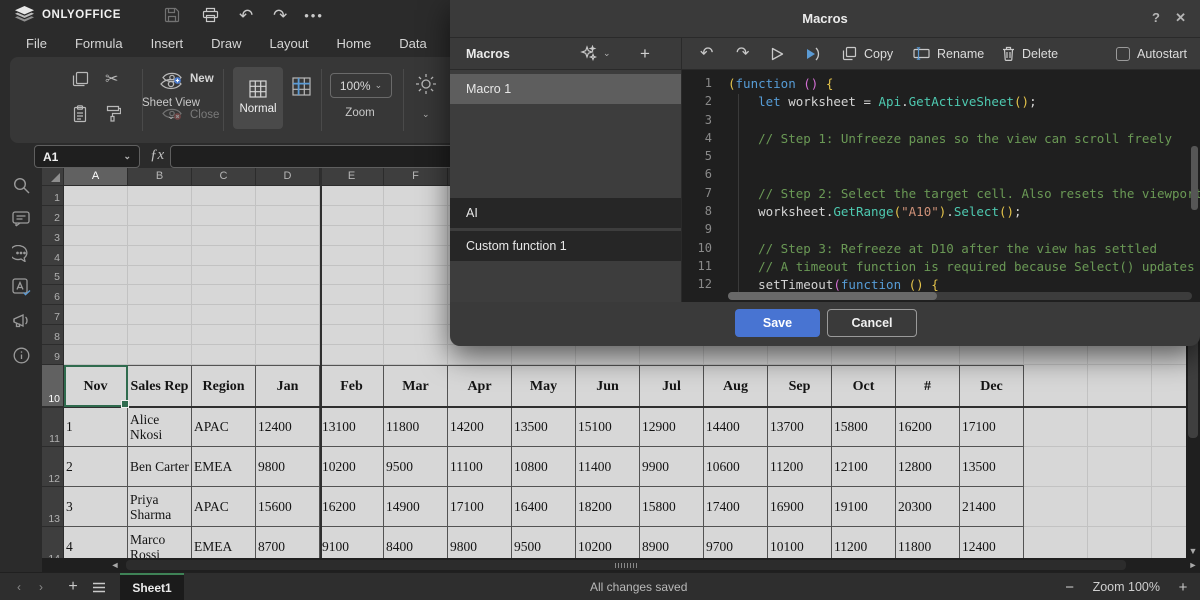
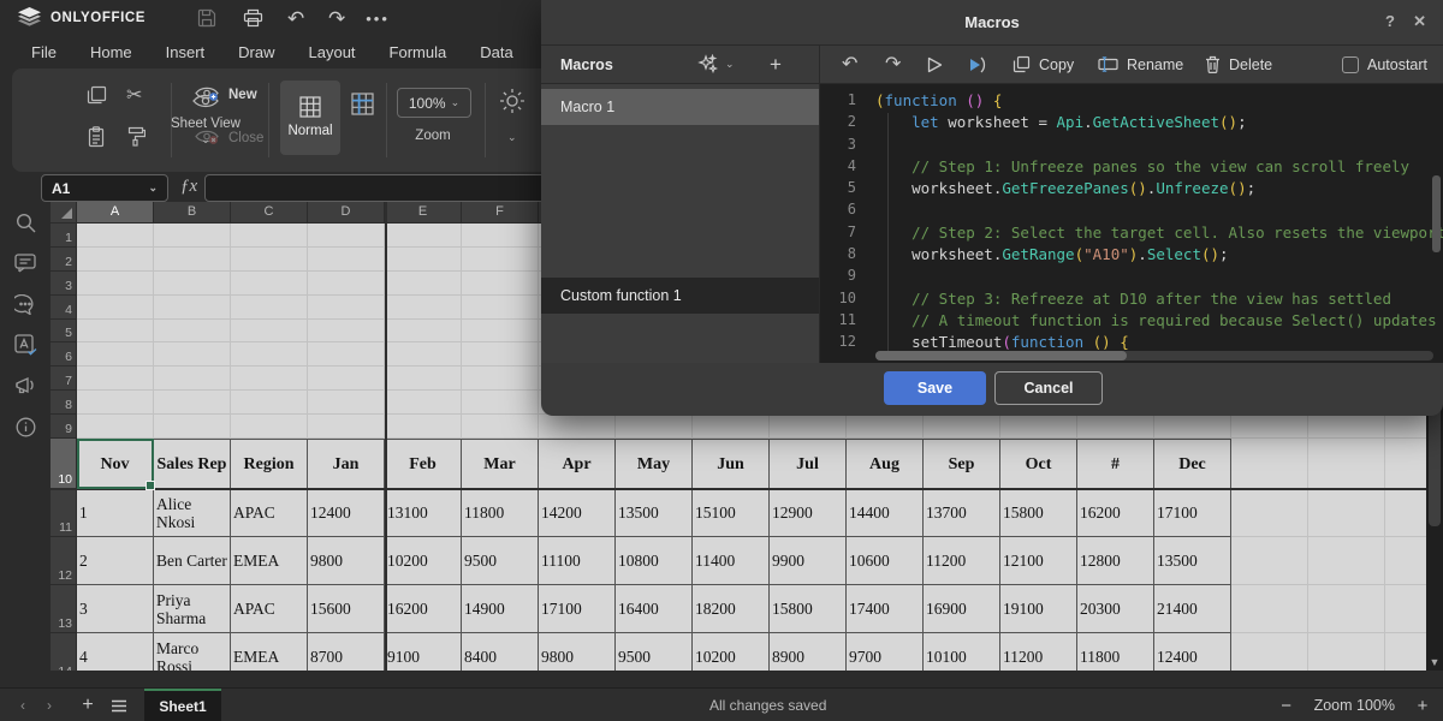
  ONLYOFFICE
  ↶
  ↷
  •••
  File
- Formula
+ Home
  Insert
  Draw
  Layout
- Home
+ Formula
  Data
  ✂
  Sheet View ⌄
  New
  Close
  Normal
  100%
  ⌄
  Zoom
  ⌄
  A1
  ⌄
  ƒx
  A
  B
  C
  D
  E
  F
  1
  2
  3
  4
  5
  6
  7
  8
  9
  10
  Nov
  Sales Rep
  Region
  Jan
  Feb
  Mar
  Apr
  May
  Jun
  Jul
  Aug
  Sep
  Oct
  #
  Dec
  11
  1
  Alice Nkosi
  APAC
  12400
  13100
  11800
  14200
  13500
  15100
  12900
  14400
  13700
  15800
  16200
  17100
  12
  2
  Ben Carter
  EMEA
  9800
  10200
  9500
  11100
  10800
  11400
  9900
  10600
  11200
  12100
  12800
  13500
  13
  3
  Priya Sharma
  APAC
  15600
  16200
  14900
  17100
  16400
  18200
  15800
  17400
  16900
  19100
  20300
  21400
  4
  Marco Rossi
  EMEA
  8700
  9100
  8400
  9800
  9500
  10200
  8900
  9700
  10100
  11200
  11800
  12400
  ▼
- ◄
- ►
  ‹
  ›
  +
  Sheet1
  All changes saved
  −
  Zoom 100%
  +
  Macros
  ?
  ✕
  Macros
  ⌄
  +
  ↶
  ↷
  Copy
  Rename
  Delete
  Autostart
  Macro 1
- AI
  Custom function 1
  1
  (function () {
  2
  let worksheet = Api.GetActiveSheet();
  3
  4
  // Step 1: Unfreeze panes so the view can scroll freely
  5
+ worksheet.GetFreezePanes().Unfreeze();
  6
  7
  // Step 2: Select the target cell. Also resets the viewpot
  8
  worksheet.GetRange("A10").Select();
  9
  10
  // Step 3: Refreeze at D10 after the view has settled
  11
  // A timeout function is required because Select() updates
  12
  setTimeout(function () {
  Save
  Cancel
